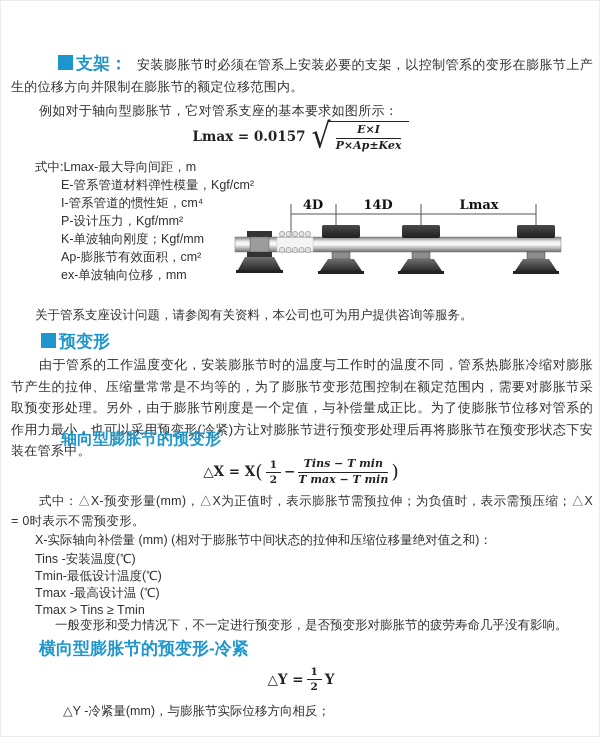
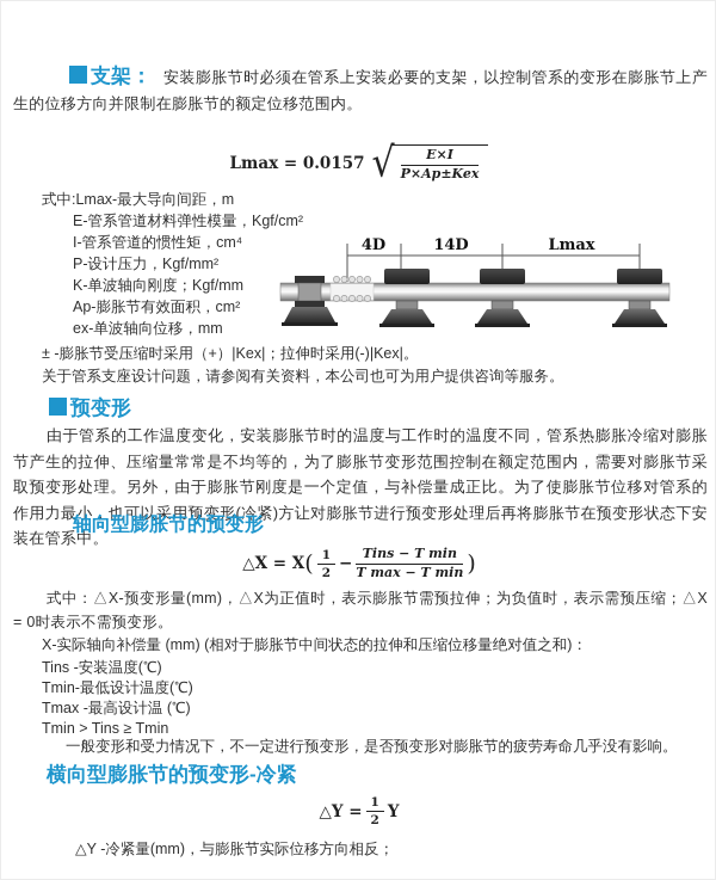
  支架：
  安装膨胀节时必须在管系上安装必要的支架，以控制管系的变形在膨胀节上产生的位移方向并限制在膨胀节的额定位移范围内。
- 例如对于轴向型膨胀节，它对管系支座的基本要求如图所示：
  Lmax = 0.0157
  √
  E×I
  P×Ap±Kex
  式中:Lmax-最大导向间距，m
  E-管系管道材料弹性模量，Kgf/cm²
  I-管系管道的惯性矩，cm⁴
  P-设计压力，Kgf/mm²
  K-单波轴向刚度；Kgf/mm
  Ap-膨胀节有效面积，cm²
  ex-单波轴向位移，mm
+ ± -膨胀节受压缩时采用（+）|Kex|；拉伸时采用(-)|Kex|。
  关于管系支座设计问题，请参阅有关资料，本公司也可为用户提供咨询等服务。
  4D
  14D
  Lmax
  预变形
  由于管系的工作温度变化，安装膨胀节时的温度与工作时的温度不同，管系热膨胀冷缩对膨胀节产生的拉伸、压缩量常常是不均等的，为了膨胀节变形范围控制在额定范围内，需要对膨胀节采取预变形处理。另外，由于膨胀节刚度是一个定值，与补偿量成正比。为了使膨胀节位移对管系的作用力最小，也可以采用预变形(冷紧)方让对膨胀节进行预变形处理后再将膨胀节在预变形状态下安装在管系中。
  轴向型膨胀节的预变形
  △X = X
  (
  1
  2
  −
  Tins − T min
  T max − T min
  )
  式中：△X-预变形量(mm)，△X为正值时，表示膨胀节需预拉伸；为负值时，表示需预压缩；△X = 0时表示不需预变形。
  X-实际轴向补偿量 (mm) (相对于膨胀节中间状态的拉伸和压缩位移量绝对值之和)：
  Tins -安装温度(℃)
  Tmin-最低设计温度(℃)
  Tmax -最高设计温 (℃)
- Tmax > Tins ≥ Tmin
+ Tmin > Tins ≥ Tmin
  一般变形和受力情况下，不一定进行预变形，是否预变形对膨胀节的疲劳寿命几乎没有影响。
  横向型膨胀节的预变形-冷紧
  △Y =
  1
  2
  Y
  △Y -冷紧量(mm)，与膨胀节实际位移方向相反；
